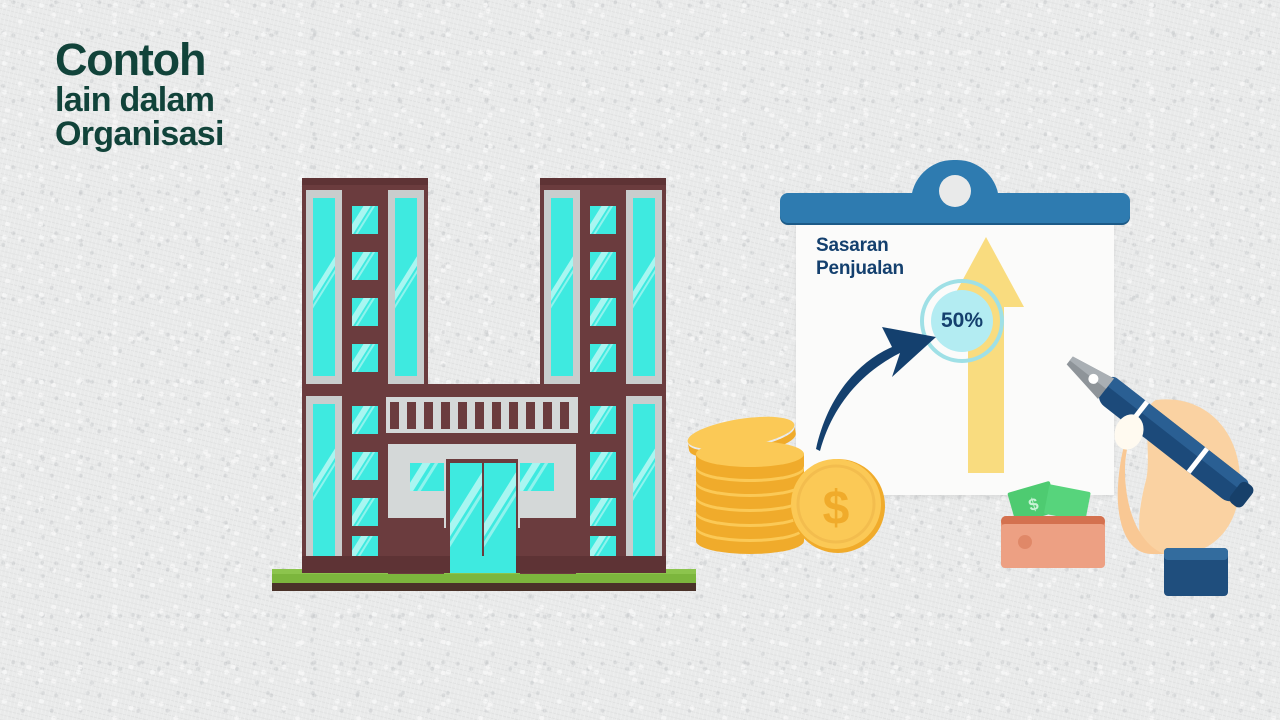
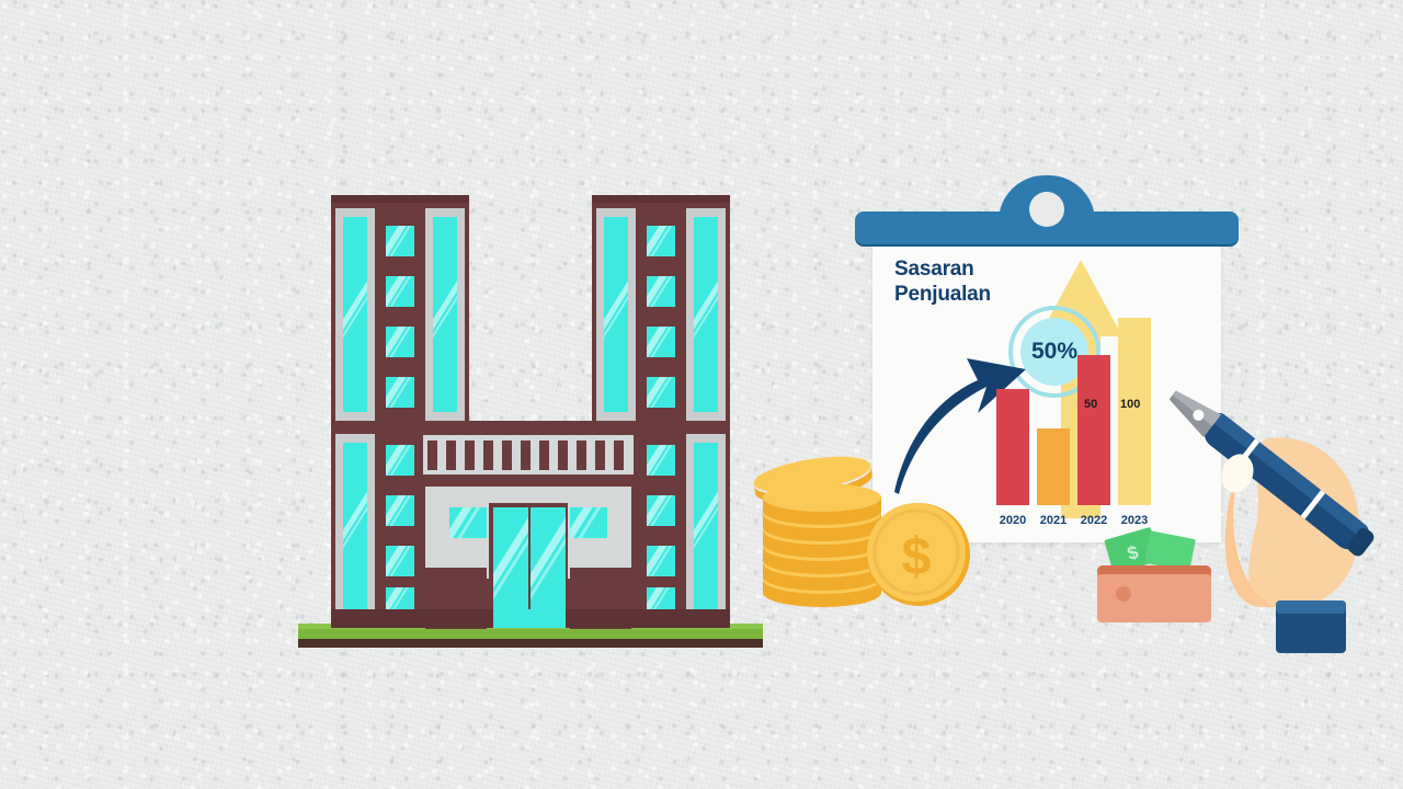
- Contoh
- lain dalam
- Organisasi
  Sasaran
  Penjualan
  50%
+ 50
+ 100
+ 2020
+ 2021
+ 2022
+ 2023
  $
